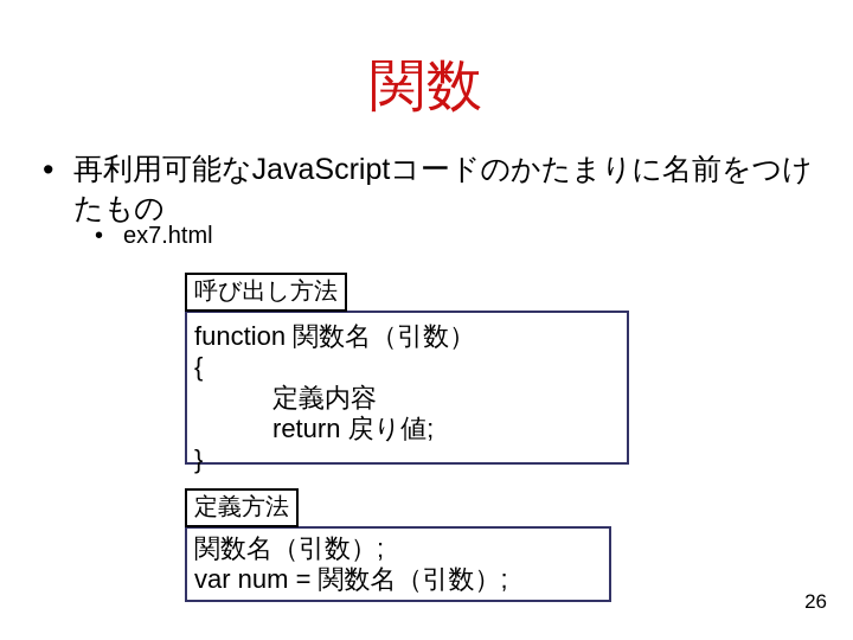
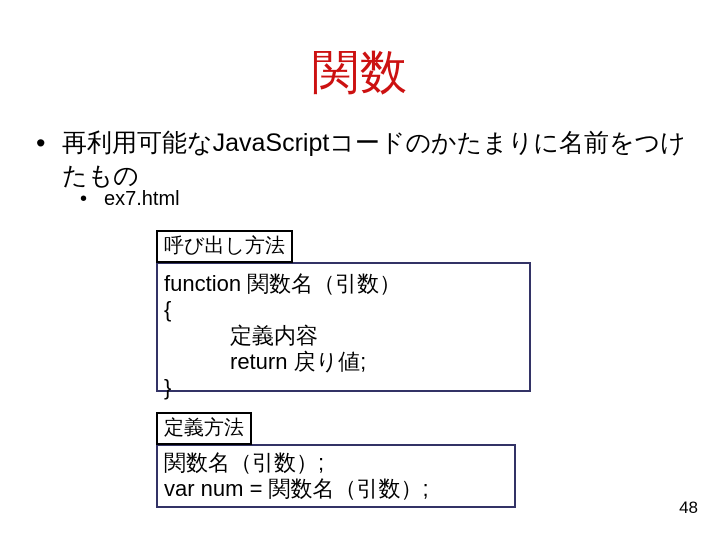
  関数
  •
  再利用可能なJavaScriptコードのかたまりに名前をつけたもの
  •
  ex7.html
  呼び出し方法
  function 関数名（引数）
  {
  定義内容
  return 戻り値;
  }
  定義方法
  関数名（引数）;
  var num = 関数名（引数）;
- 26
+ 48
